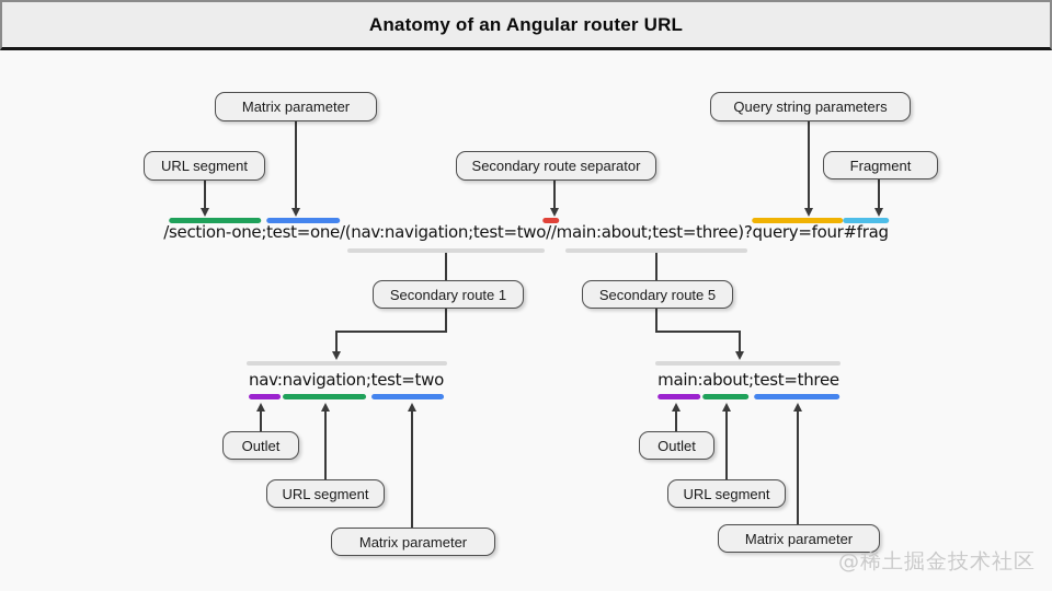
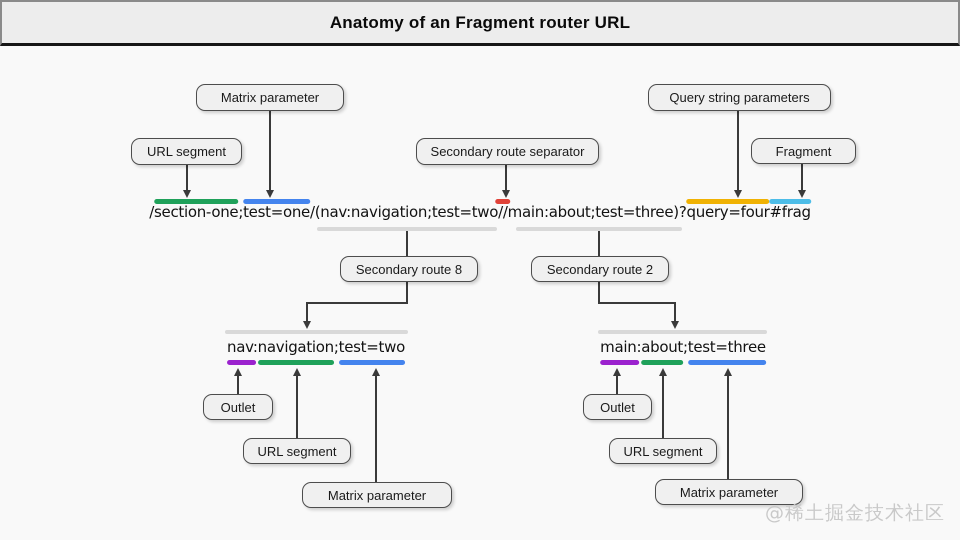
- Anatomy of an Angular router URL
+ Anatomy of an Fragment router URL
  Matrix parameter
  URL segment
  Secondary route separator
  Query string parameters
  Fragment
  /section-one;test=one/(nav:navigation;test=two//main:about;test=three)?query=four#frag
- Secondary route 1
+ Secondary route 8
- Secondary route 5
+ Secondary route 2
  nav:navigation;test=two
  main:about;test=three
  Outlet
  URL segment
  Matrix parameter
  Outlet
  URL segment
  Matrix parameter
  @稀土掘金技术社区
